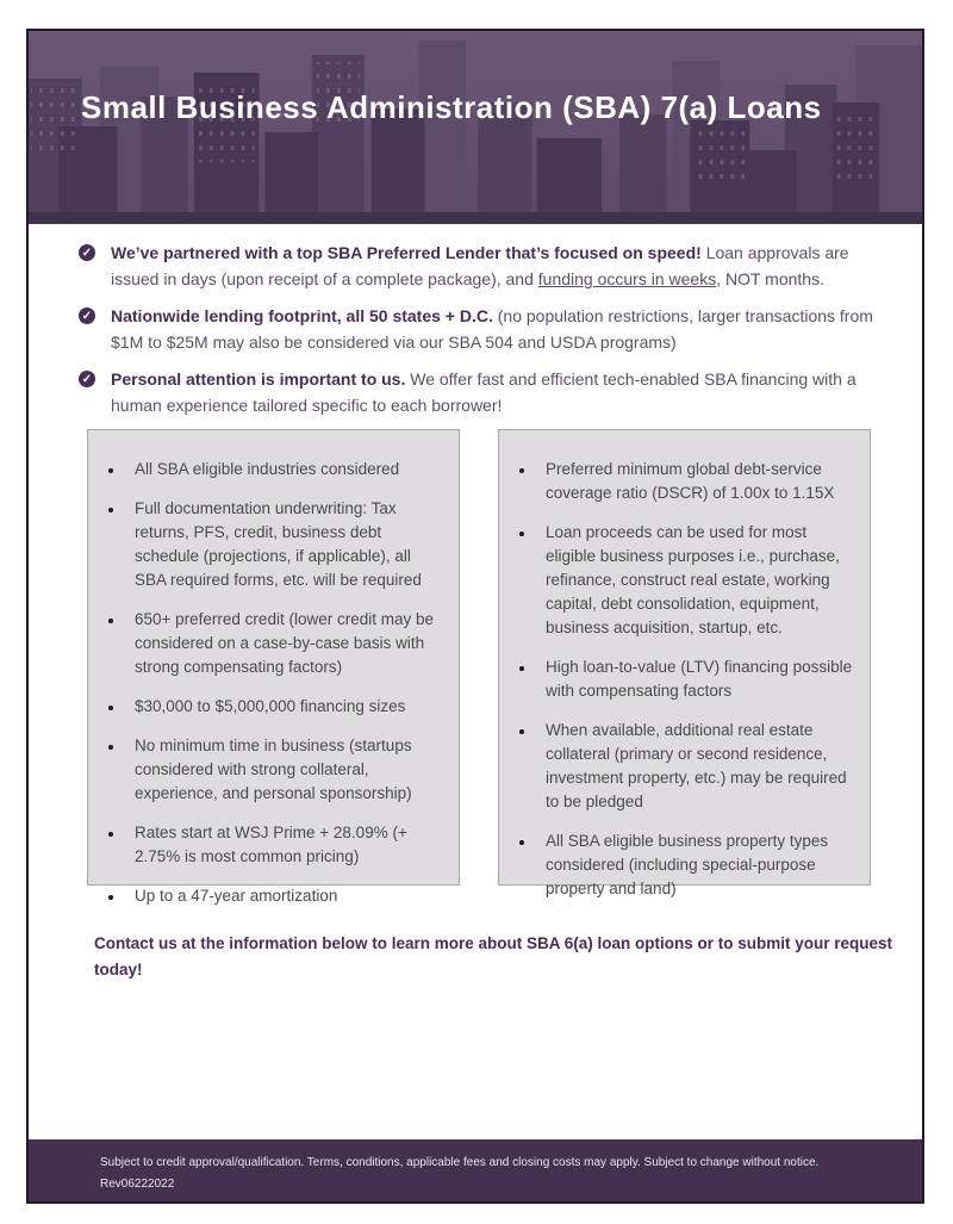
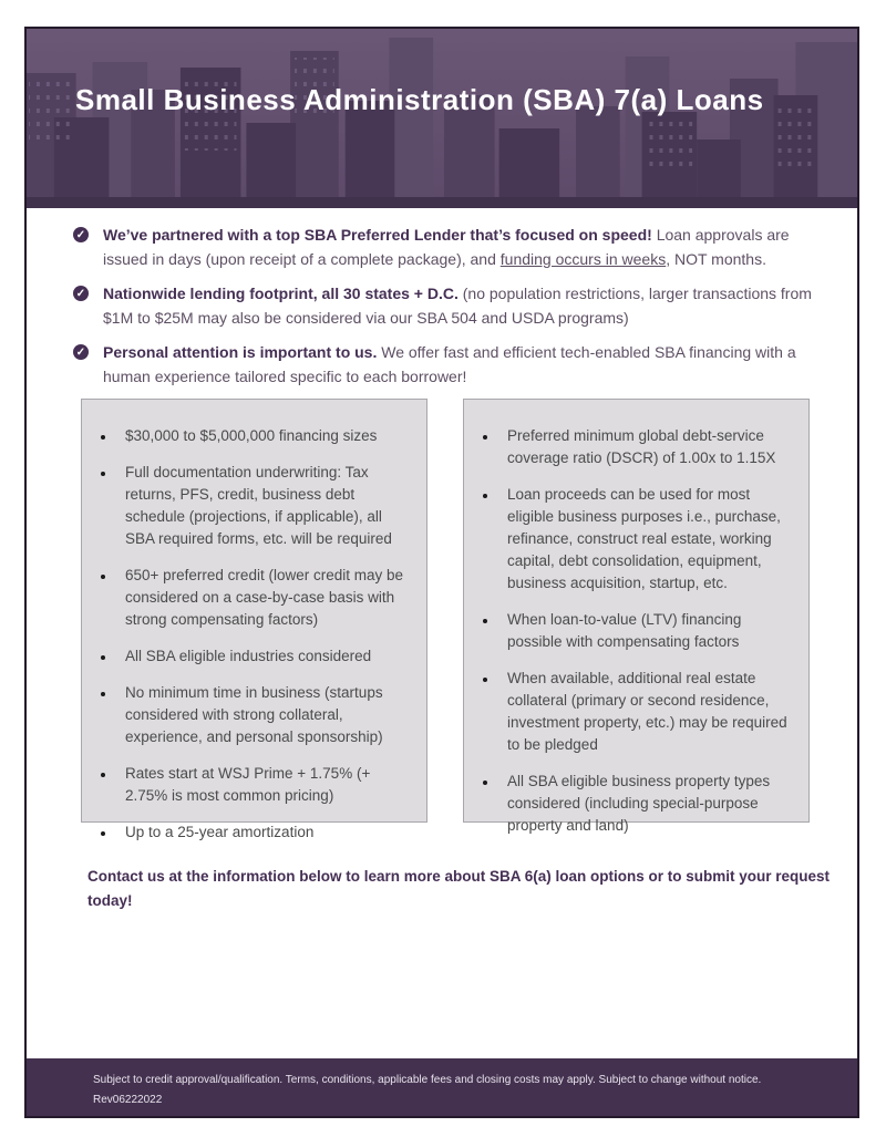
  Small Business Administration (SBA) 7(a) Loans
  ✓
  We’ve partnered with a top SBA Preferred Lender that’s focused on speed! Loan approvals are issued in days (upon receipt of a complete package), and funding occurs in weeks, NOT months.
  ✓
- Nationwide lending footprint, all 50 states + D.C. (no population restrictions, larger transactions from $1M to $25M may also be considered via our SBA 504 and USDA programs)
+ Nationwide lending footprint, all 30 states + D.C. (no population restrictions, larger transactions from $1M to $25M may also be considered via our SBA 504 and USDA programs)
  ✓
  Personal attention is important to us. We offer fast and efficient tech-enabled SBA financing with a human experience tailored specific to each borrower!
- All SBA eligible industries considered
+ $30,000 to $5,000,000 financing sizes
  Full documentation underwriting: Tax returns, PFS, credit, business debt schedule (projections, if applicable), all SBA required forms, etc. will be required
  650+ preferred credit (lower credit may be considered on a case-by-case basis with strong compensating factors)
- $30,000 to $5,000,000 financing sizes
+ All SBA eligible industries considered
  No minimum time in business (startups considered with strong collateral, experience, and personal sponsorship)
- Rates start at WSJ Prime + 28.09% (+ 2.75% is most common pricing)
+ Rates start at WSJ Prime + 1.75% (+ 2.75% is most common pricing)
- Up to a 47-year amortization
+ Up to a 25-year amortization
  Preferred minimum global debt-service coverage ratio (DSCR) of 1.00x to 1.15X
  Loan proceeds can be used for most eligible business purposes i.e., purchase, refinance, construct real estate, working capital, debt consolidation, equipment, business acquisition, startup, etc.
- High loan-to-value (LTV) financing possible with compensating factors
+ When loan-to-value (LTV) financing possible with compensating factors
  When available, additional real estate collateral (primary or second residence, investment property, etc.) may be required to be pledged
  All SBA eligible business property types considered (including special-purpose property and land)
  Contact us at the information below to learn more about SBA 6(a) loan options or to submit your request today!
  Subject to credit approval/qualification. Terms, conditions, applicable fees and closing costs may apply. Subject to change without notice.
  Rev06222022
